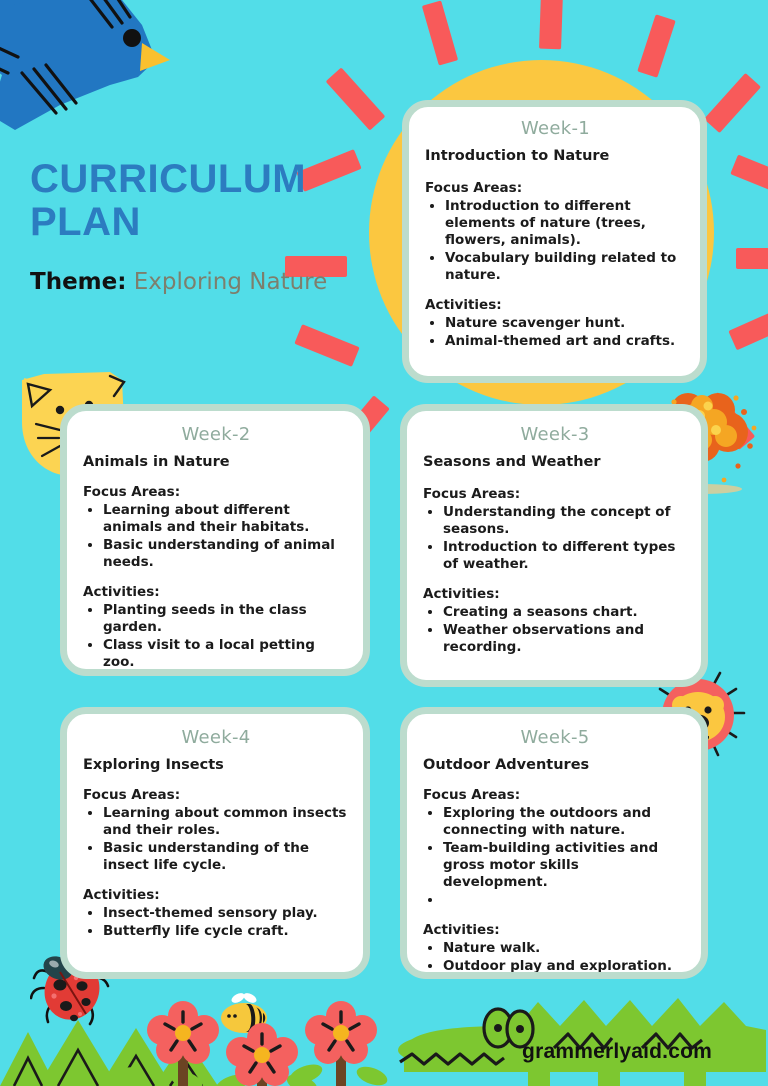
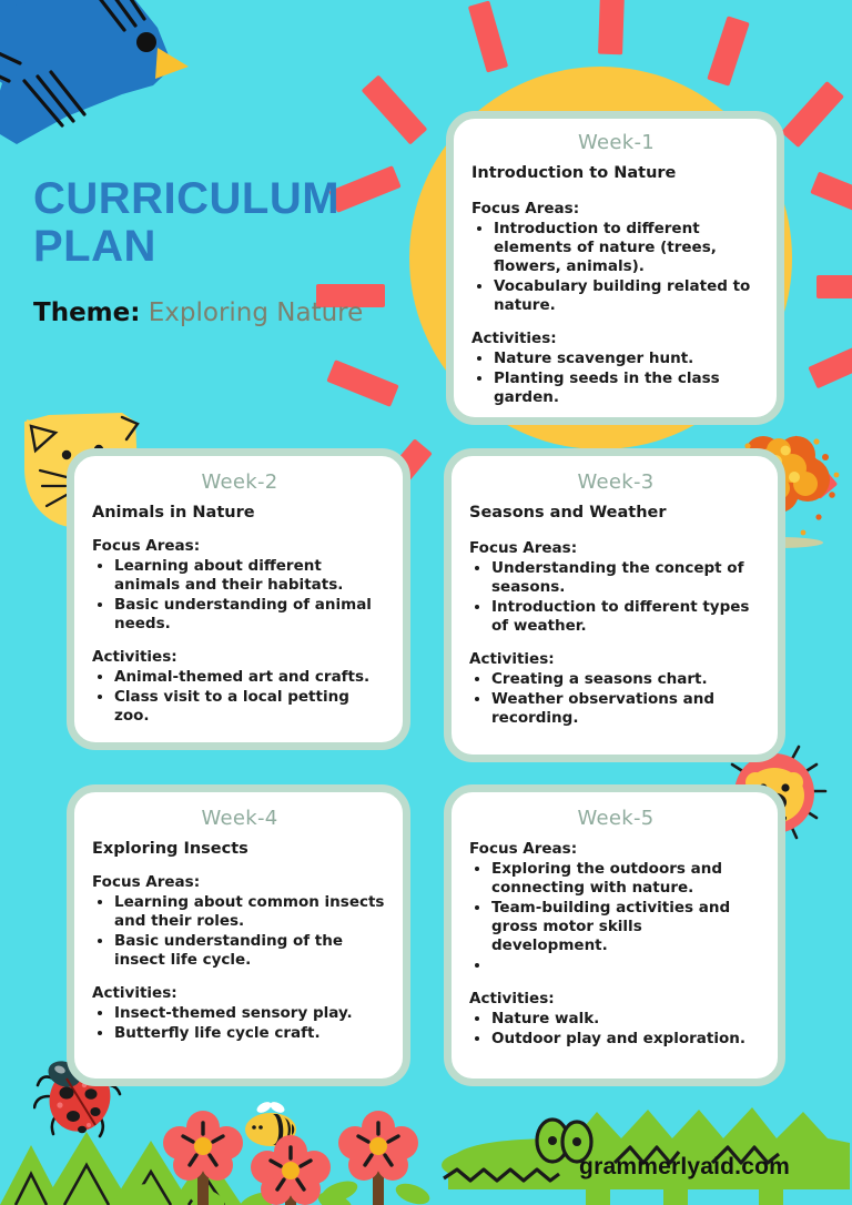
  CURRICULUM
  PLAN
  Theme: Exploring Nature
  Week-1
  Introduction to Nature
  Focus Areas:
  Introduction to different elements of nature (trees, flowers, animals).
  Vocabulary building related to nature.
  Activities:
  Nature scavenger hunt.
- Animal-themed art and crafts.
+ Planting seeds in the class garden.
  Week-2
  Animals in Nature
  Focus Areas:
  Learning about different animals and their habitats.
  Basic understanding of animal needs.
  Activities:
- Planting seeds in the class garden.
+ Animal-themed art and crafts.
  Class visit to a local petting zoo.
  Week-3
  Seasons and Weather
  Focus Areas:
  Understanding the concept of seasons.
  Introduction to different types of weather.
  Activities:
  Creating a seasons chart.
  Weather observations and recording.
  Week-4
  Exploring Insects
  Focus Areas:
  Learning about common insects and their roles.
  Basic understanding of the insect life cycle.
  Activities:
  Insect-themed sensory play.
  Butterfly life cycle craft.
  Week-5
- Outdoor Adventures
  Focus Areas:
  Exploring the outdoors and connecting with nature.
  Team-building activities and gross motor skills development.
  Activities:
  Nature walk.
  Outdoor play and exploration.
  grammerlyaid.com
